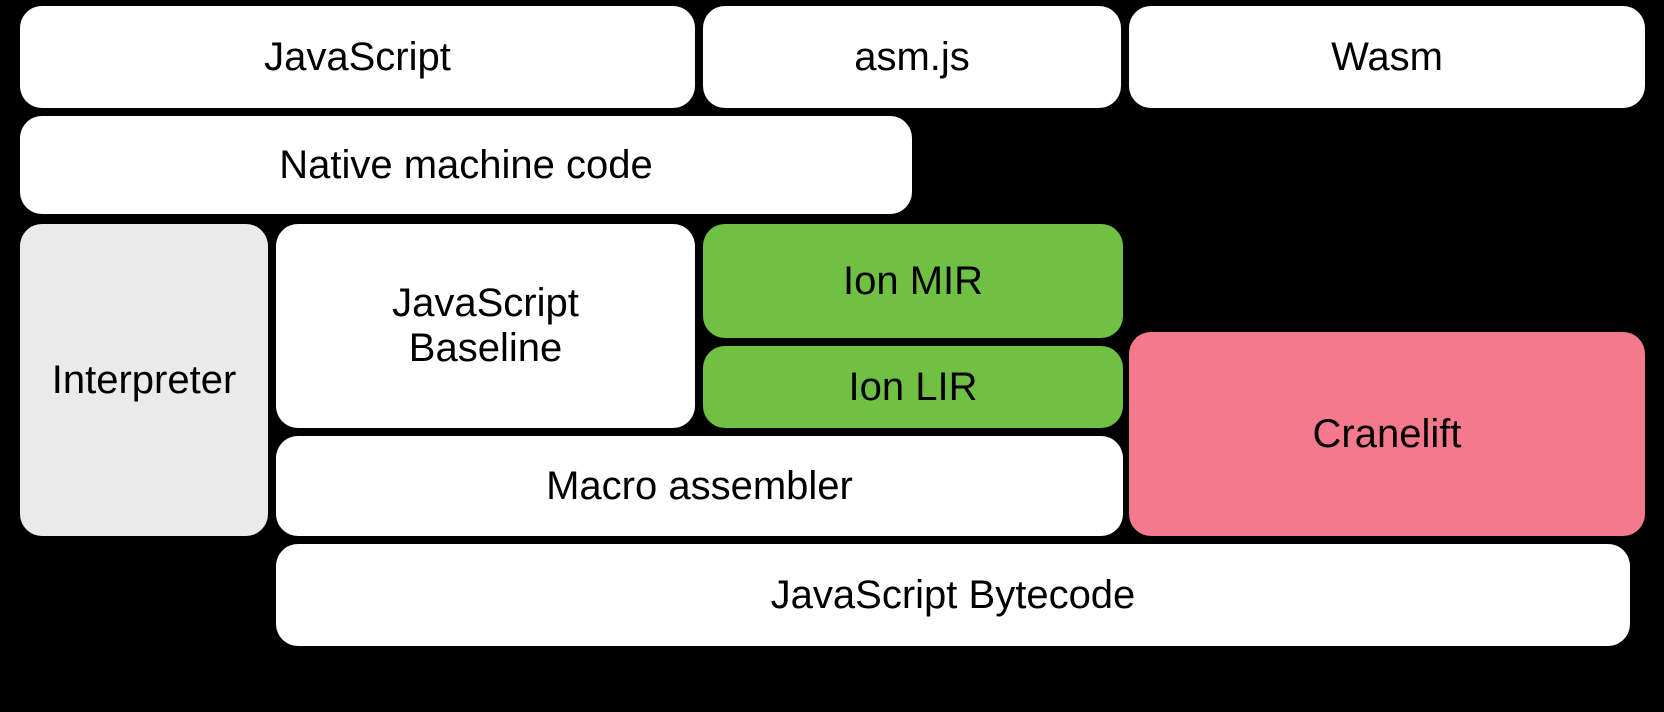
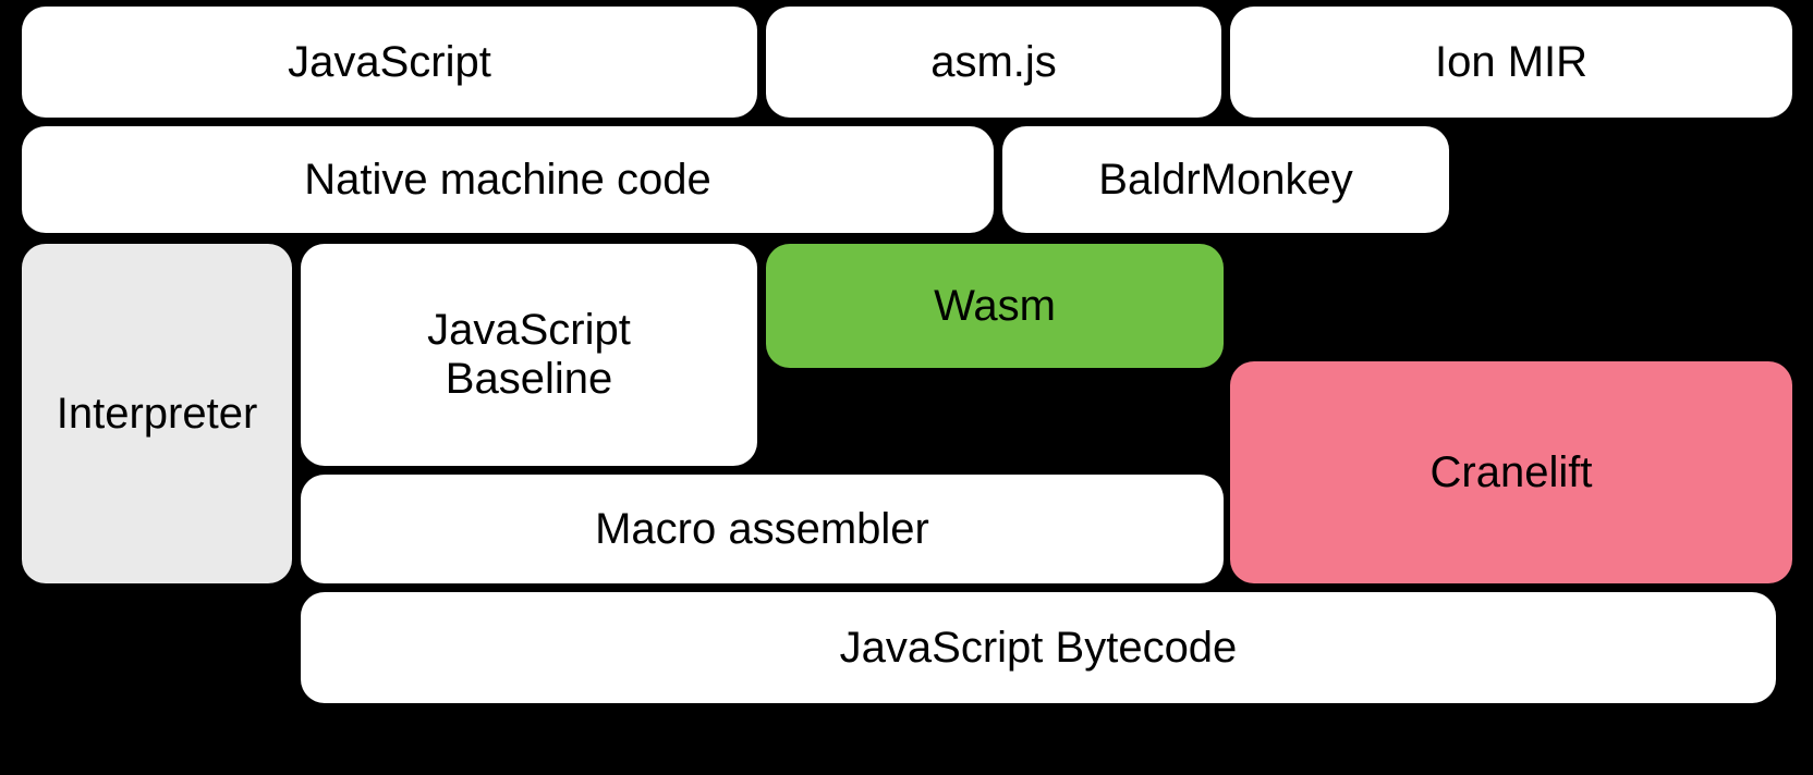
  JavaScript
  asm.js
- Wasm
+ Ion MIR
  Native machine code
+ BaldrMonkey
  Interpreter
  JavaScript
  Baseline
- Ion MIR
+ Wasm
- Ion LIR
  Cranelift
  Macro assembler
  JavaScript Bytecode
